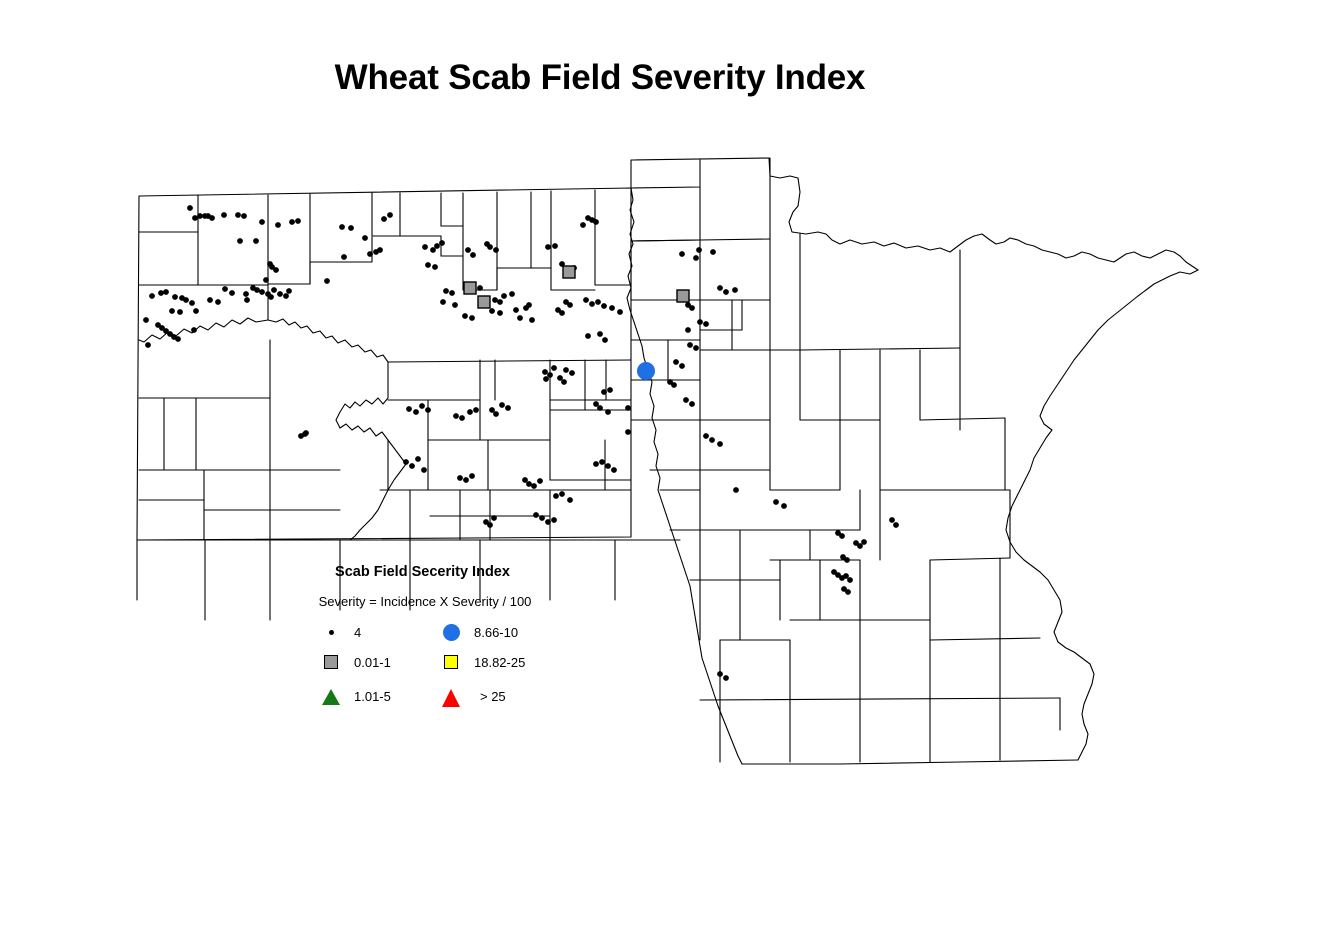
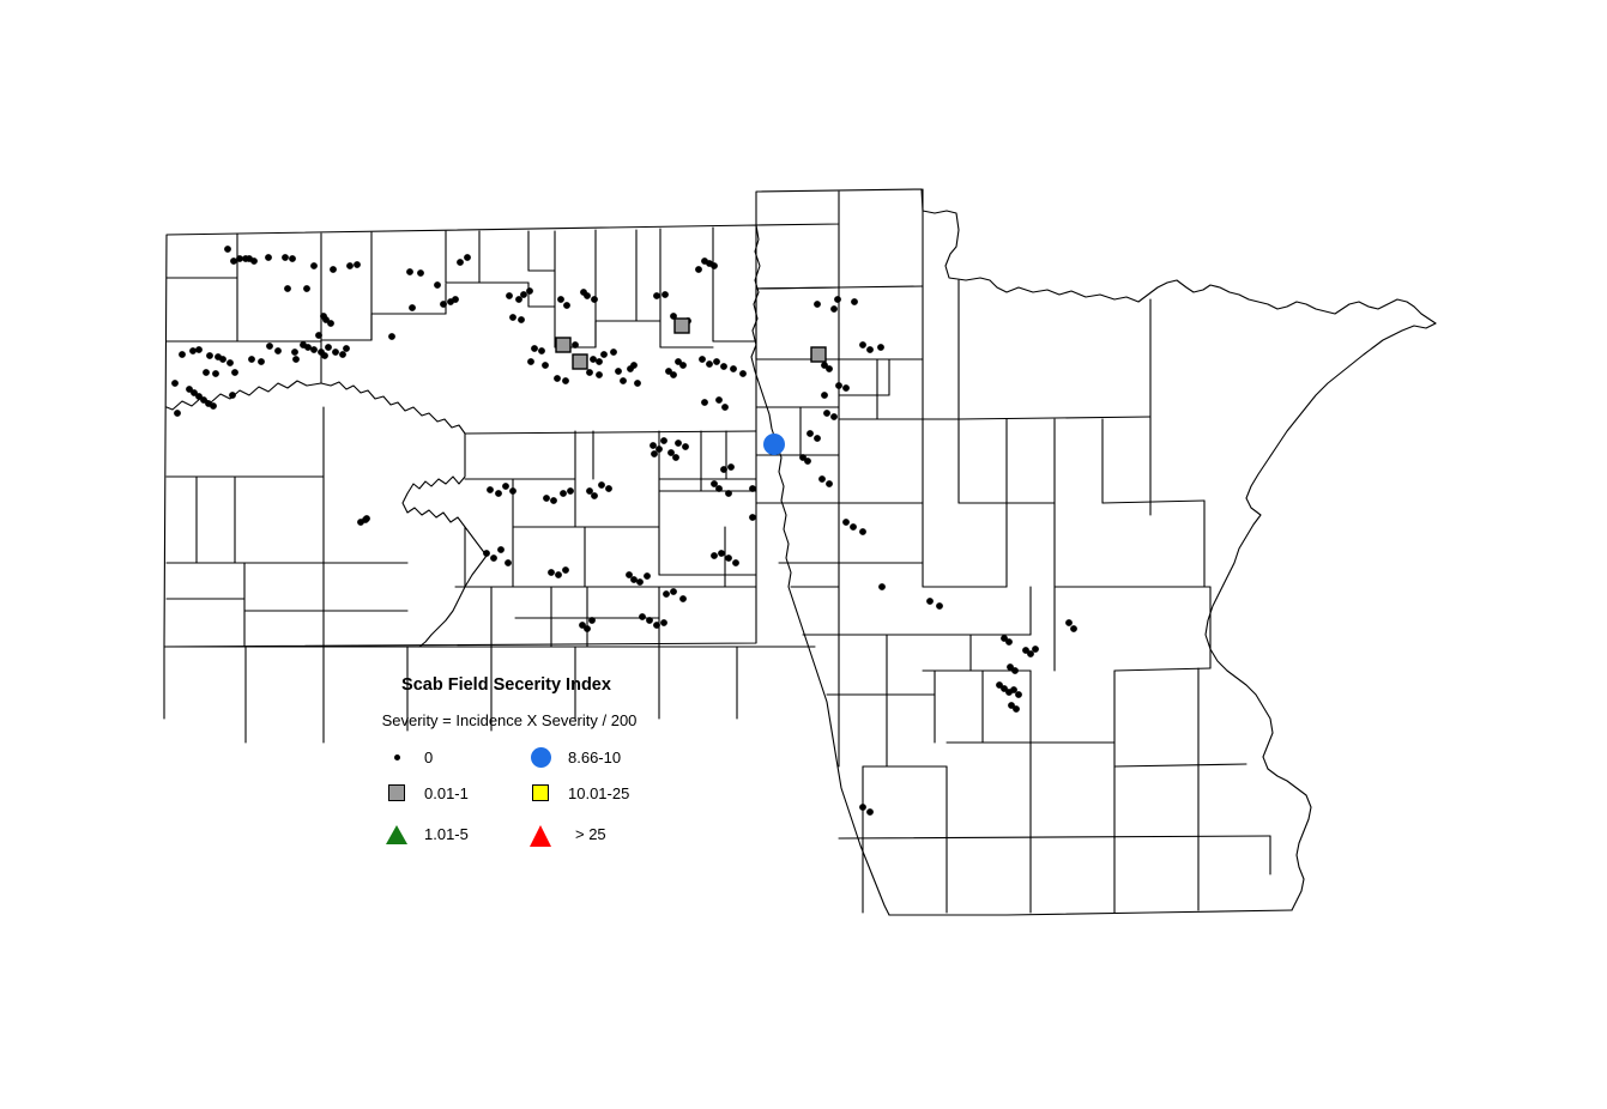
- Wheat Scab Field Severity Index
  Scab Field Secerity Index
- Severity = Incidence X Severity / 100
+ Severity = Incidence X Severity / 200
- 4
+ 0
  0.01-1
  1.01-5
  8.66-10
- 18.82-25
+ 10.01-25
  > 25
